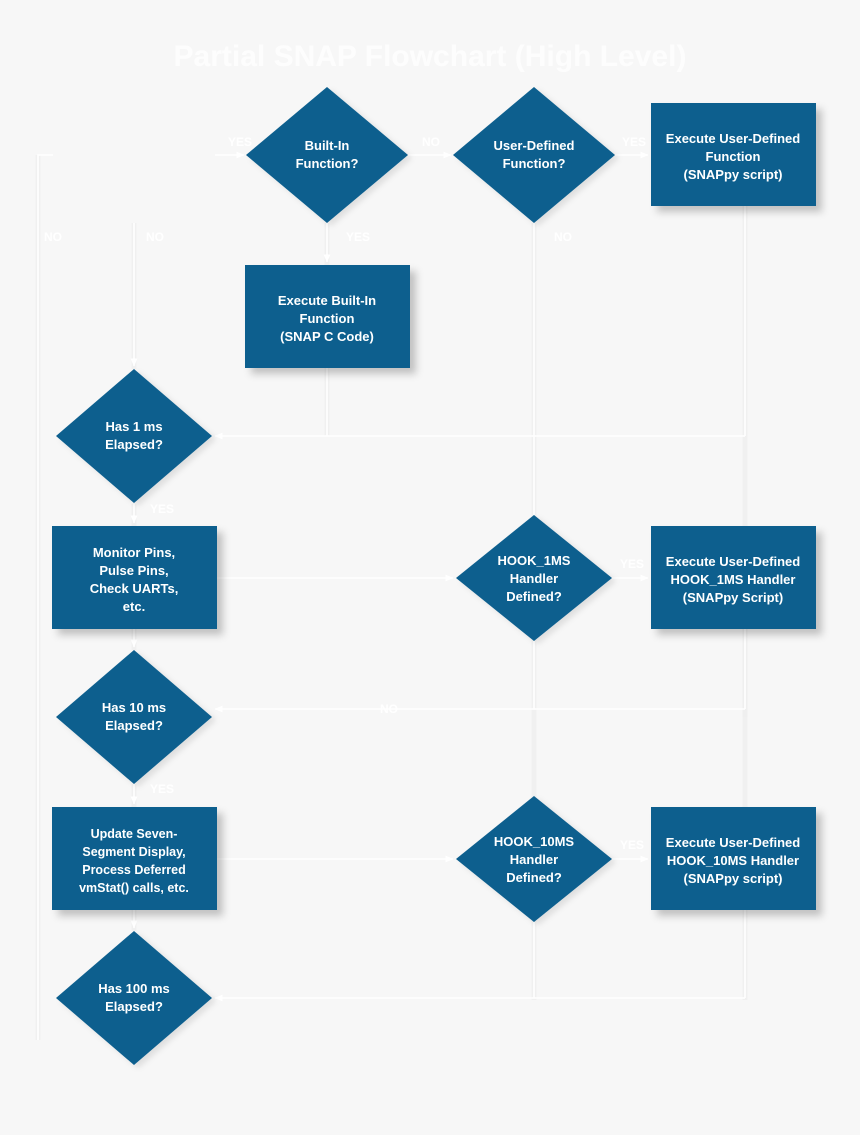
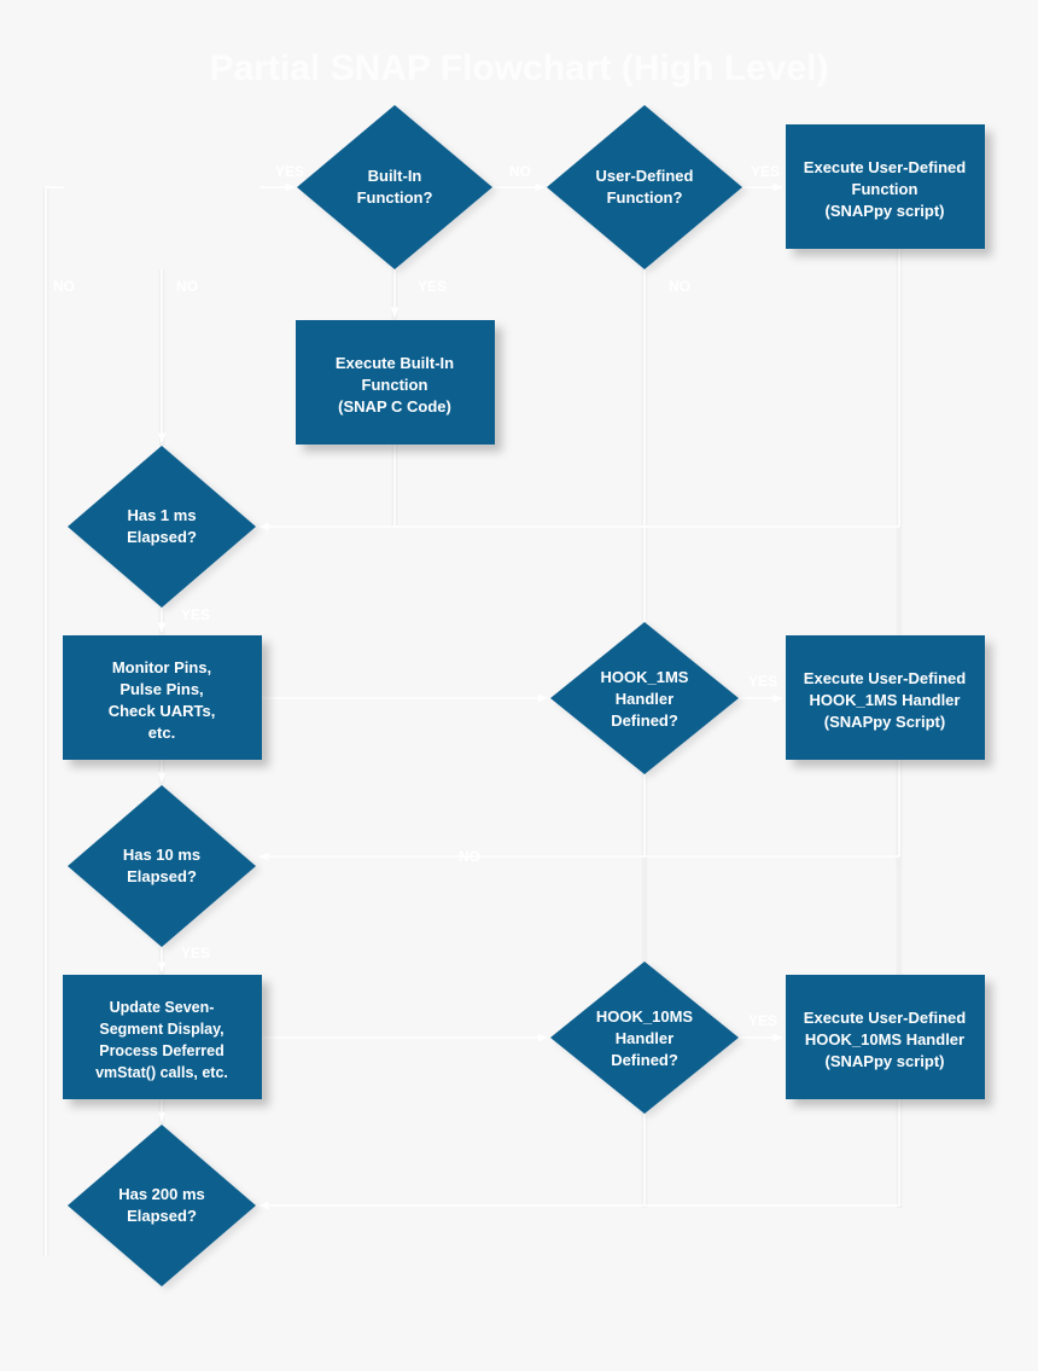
  Built-In
  Function?
  User-Defined
  Function?
  Execute User-Defined
  Function
  (SNAPpy script)
  Execute Built-In
  Function
  (SNAP C Code)
  Has 1 ms
  Elapsed?
  Monitor Pins,
  Pulse Pins,
  Check UARTs,
  etc.
  HOOK_1MS
  Handler
  Defined?
  Execute User-Defined
  HOOK_1MS Handler
  (SNAPpy Script)
  Has 10 ms
  Elapsed?
  Update Seven-
  Segment Display,
  Process Deferred
  vmStat() calls, etc.
  HOOK_10MS
  Handler
  Defined?
  Execute User-Defined
  HOOK_10MS Handler
  (SNAPpy script)
- Has 100 ms
+ Has 200 ms
  Elapsed?
  YES
